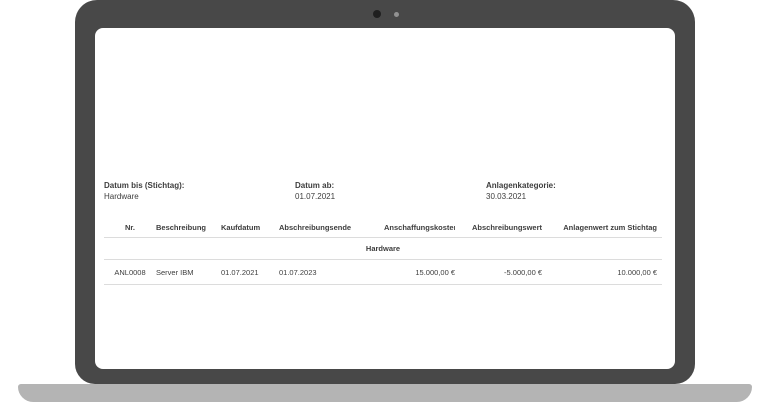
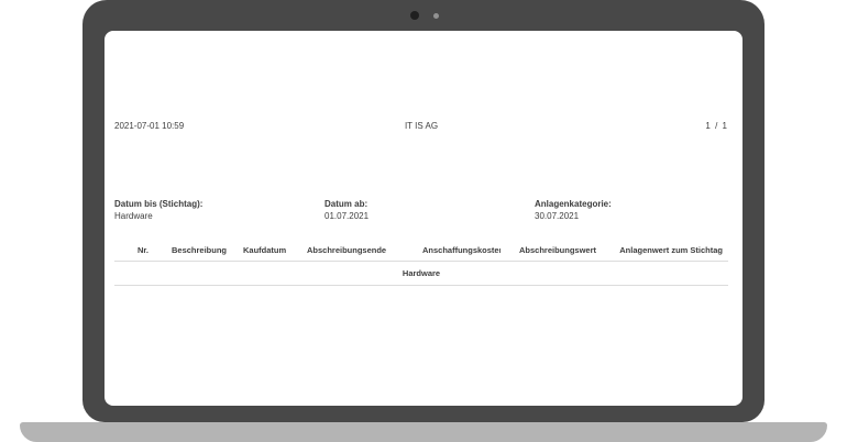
+ 2021-07-01 10:59
+ IT IS AG
+ 1 / 1
  Datum bis (Stichtag):
  Hardware
  Datum ab:
  01.07.2021
  Anlagenkategorie:
- 30.03.2021
+ 30.07.2021
  Nr.	Beschreibung	Kaufdatum	Abschreibungsende	Anschaffungskoste	Abschreibungswert	Anlagenwert zum Stichtag
  Hardware
- ANL0008	Server IBM	01.07.2021	01.07.2023	15.000,00 €	-5.000,00 €	10.000,00 €
